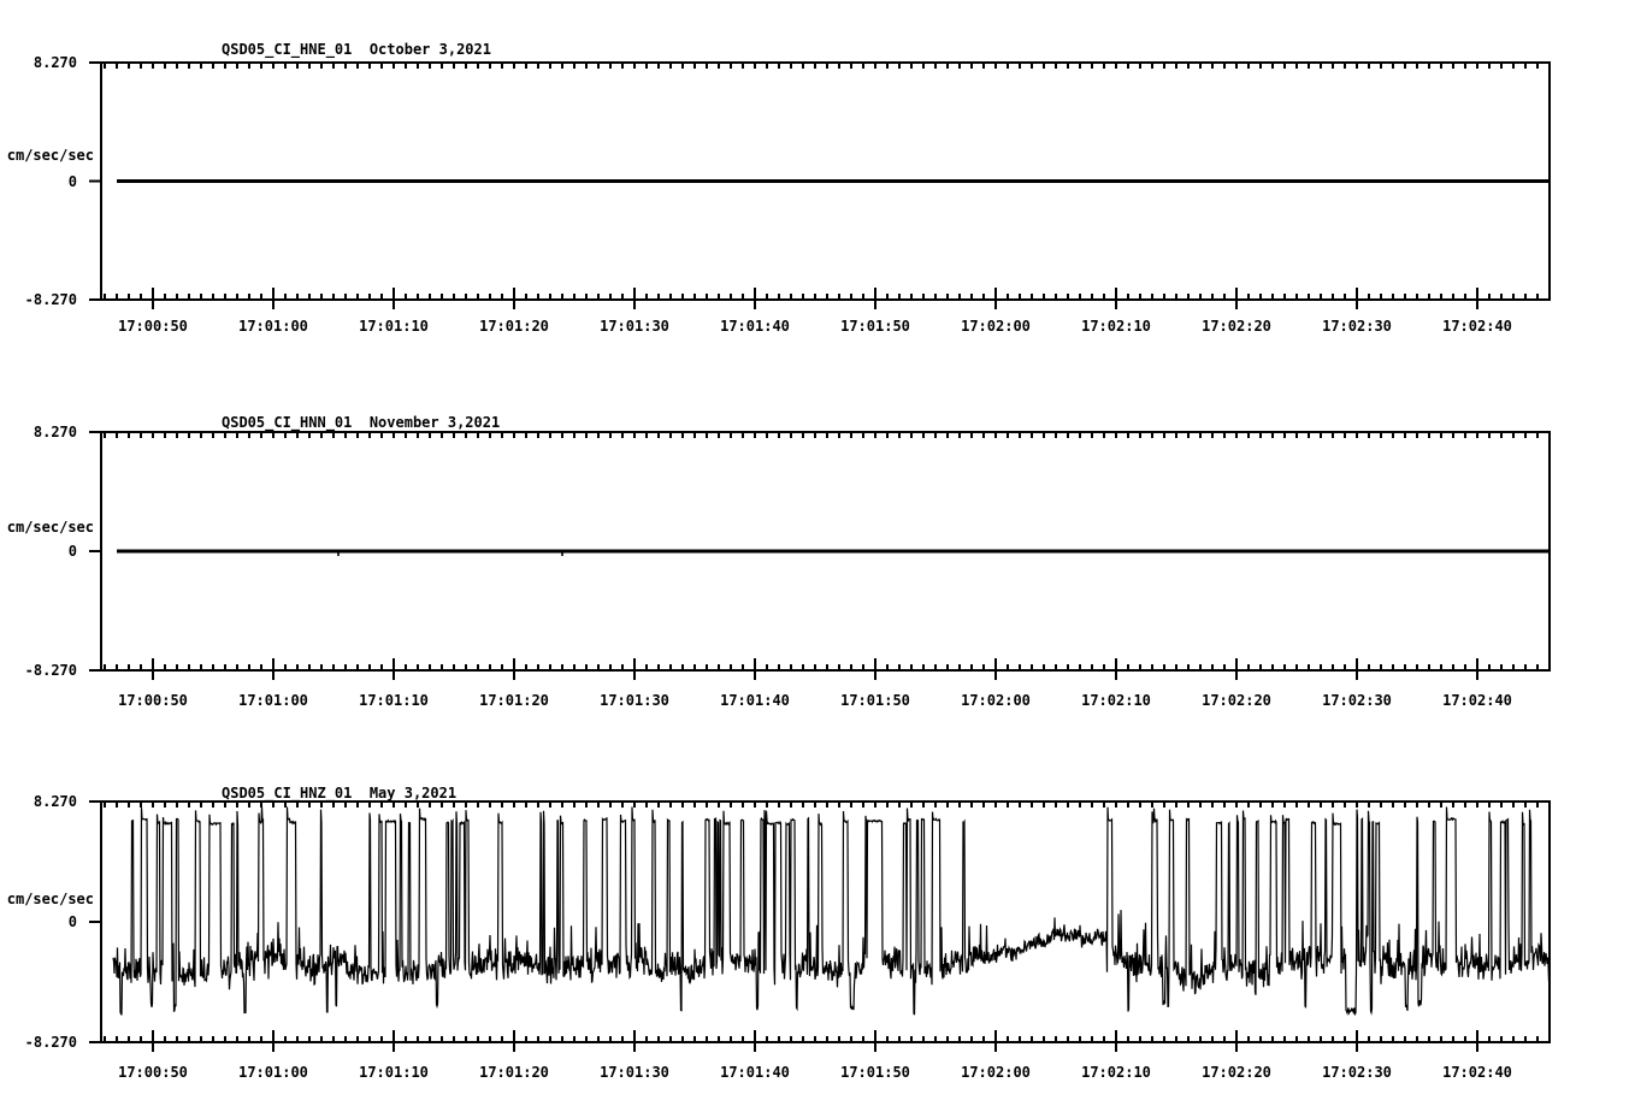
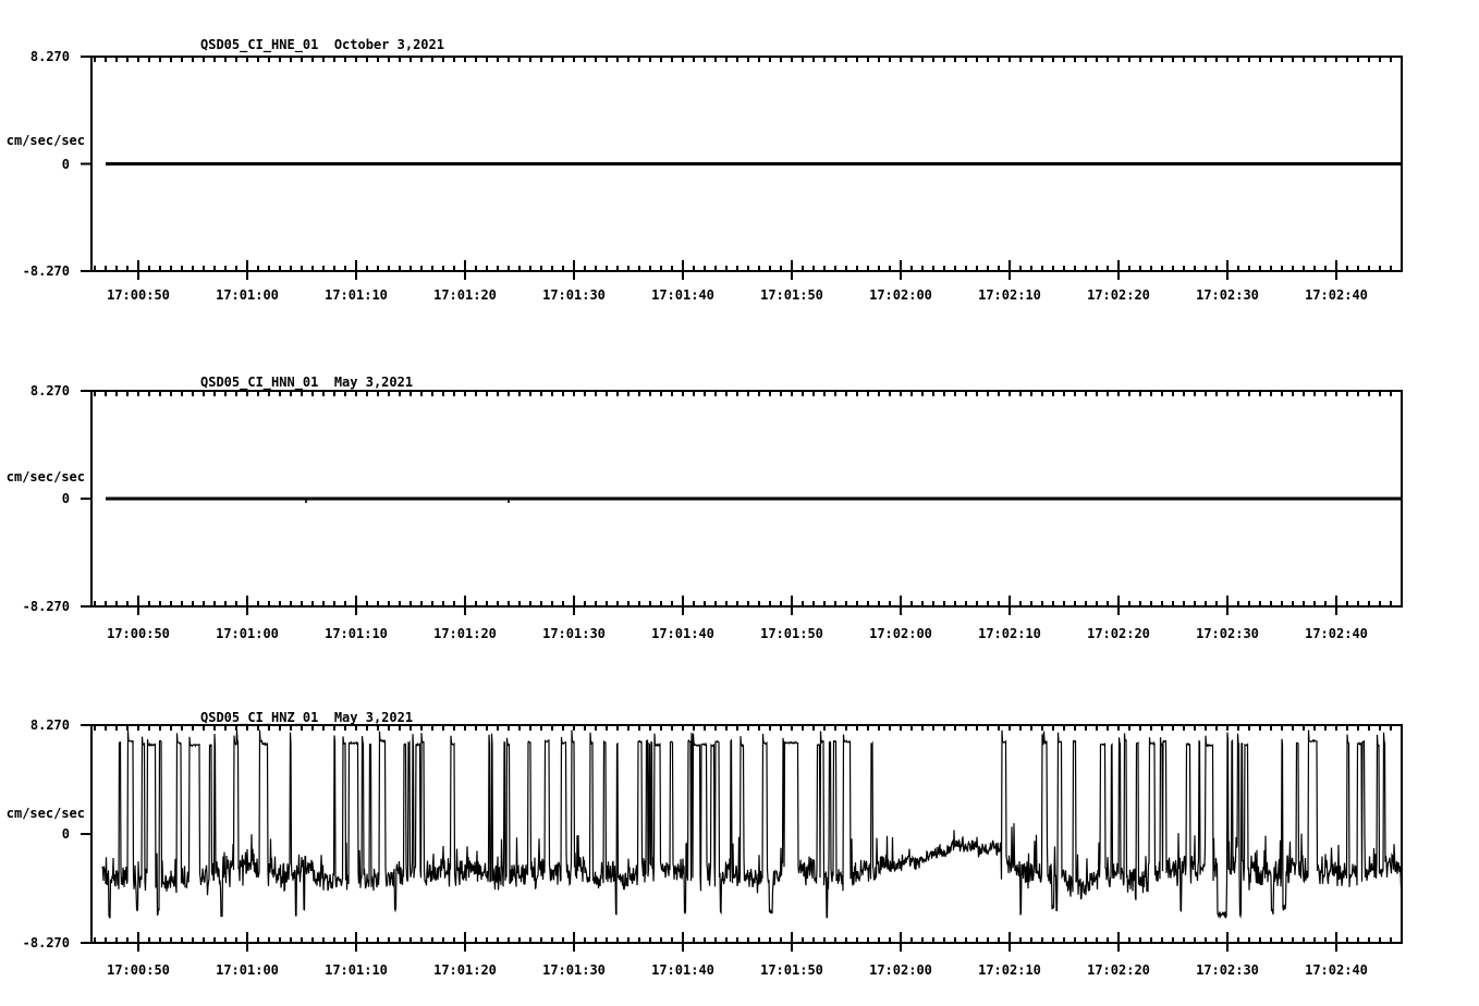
  QSD05_CI_HNE_01 October 3,2021
  8.270
  cm/sec/sec
  0
  -8.270
  17:00:50
  17:01:00
  17:01:10
  17:01:20
  17:01:30
  17:01:40
  17:01:50
  17:02:00
  17:02:10
  17:02:20
  17:02:30
  17:02:40
- QSD05_CI_HNN_01 November 3,2021
+ QSD05_CI_HNN_01 May 3,2021
  8.270
  cm/sec/sec
  0
  -8.270
  17:00:50
  17:01:00
  17:01:10
  17:01:20
  17:01:30
  17:01:40
  17:01:50
  17:02:00
  17:02:10
  17:02:20
  17:02:30
  17:02:40
  QSD05_CI_HNZ_01 May 3,2021
  8.270
  cm/sec/sec
  0
  -8.270
  17:00:50
  17:01:00
  17:01:10
  17:01:20
  17:01:30
  17:01:40
  17:01:50
  17:02:00
  17:02:10
  17:02:20
  17:02:30
  17:02:40
